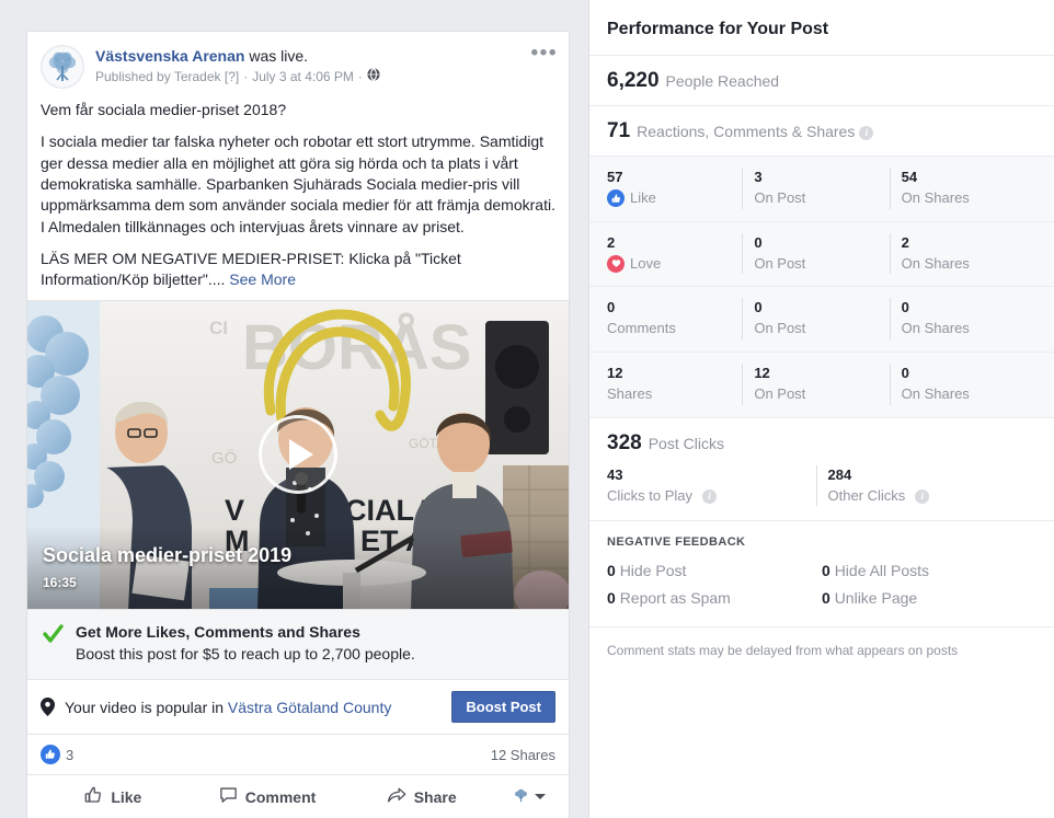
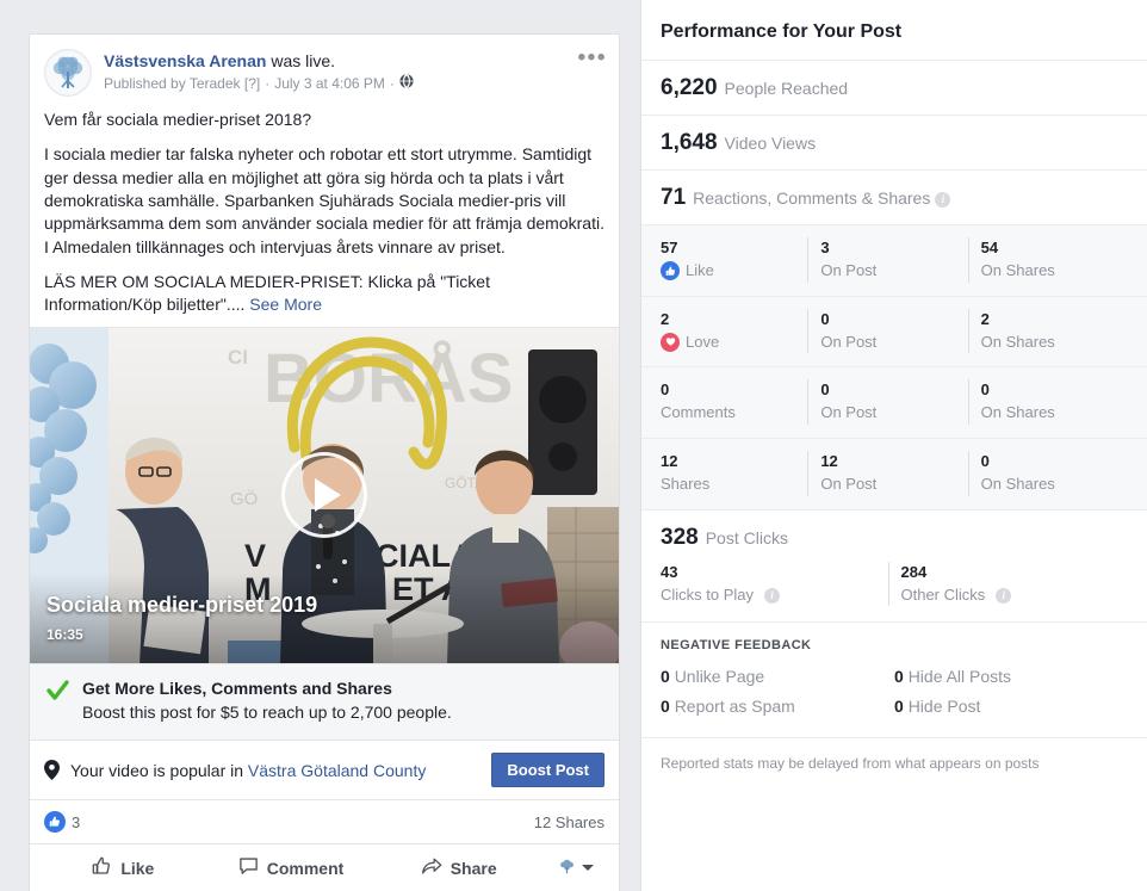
  Västsvenska Arenan was live.
  Published by Teradek [?]
  ·
  July 3 at 4:06 PM
  ·
  •••
  Vem får sociala medier-priset 2018?
  I sociala medier tar falska nyheter och robotar ett stort utrymme. Samtidigt ger dessa medier alla en möjlighet att göra sig hörda och ta plats i vårt demokratiska samhälle. Sparbanken Sjuhärads Sociala medier-pris vill uppmärksamma dem som använder sociala medier för att främja demokrati. I Almedalen tillkännages och intervjuas årets vinnare av priset.
- LÄS MER OM NEGATIVE MEDIER-PRISET: Klicka på "Ticket Information/Köp biljetter".... See More
+ LÄS MER OM SOCIALA MEDIER-PRISET: Klicka på "Ticket Information/Köp biljetter".... See More
  BORÅS
  CI
  GÖ
  GÖT
  V
  CIAL
  Sociala medier-priset 2019
  16:35
  Get More Likes, Comments and Shares
  Boost this post for $5 to reach up to 2,700 people.
  Your video is popular in Västra Götaland County
  Boost Post
  3
  12 Shares
  Like
  Comment
  Share
  Performance for Your Post
  6,220
  People Reached
+ 1,648
+ Video Views
  71
  Reactions, Comments & Shares i
  57
  Like
  3
  On Post
  54
  On Shares
  2
  Love
  0
  On Post
  2
  On Shares
  0
  Comments
  0
  On Post
  0
  On Shares
  12
  Shares
  12
  On Post
  0
  On Shares
  328
  Post Clicks
  43
  Clicks to Play
  i
  284
  Other Clicks
  i
  NEGATIVE FEEDBACK
- 0 Hide Post
+ 0 Unlike Page
  0 Hide All Posts
  0 Report as Spam
- 0 Unlike Page
+ 0 Hide Post
- Comment stats may be delayed from what appears on posts
+ Reported stats may be delayed from what appears on posts
